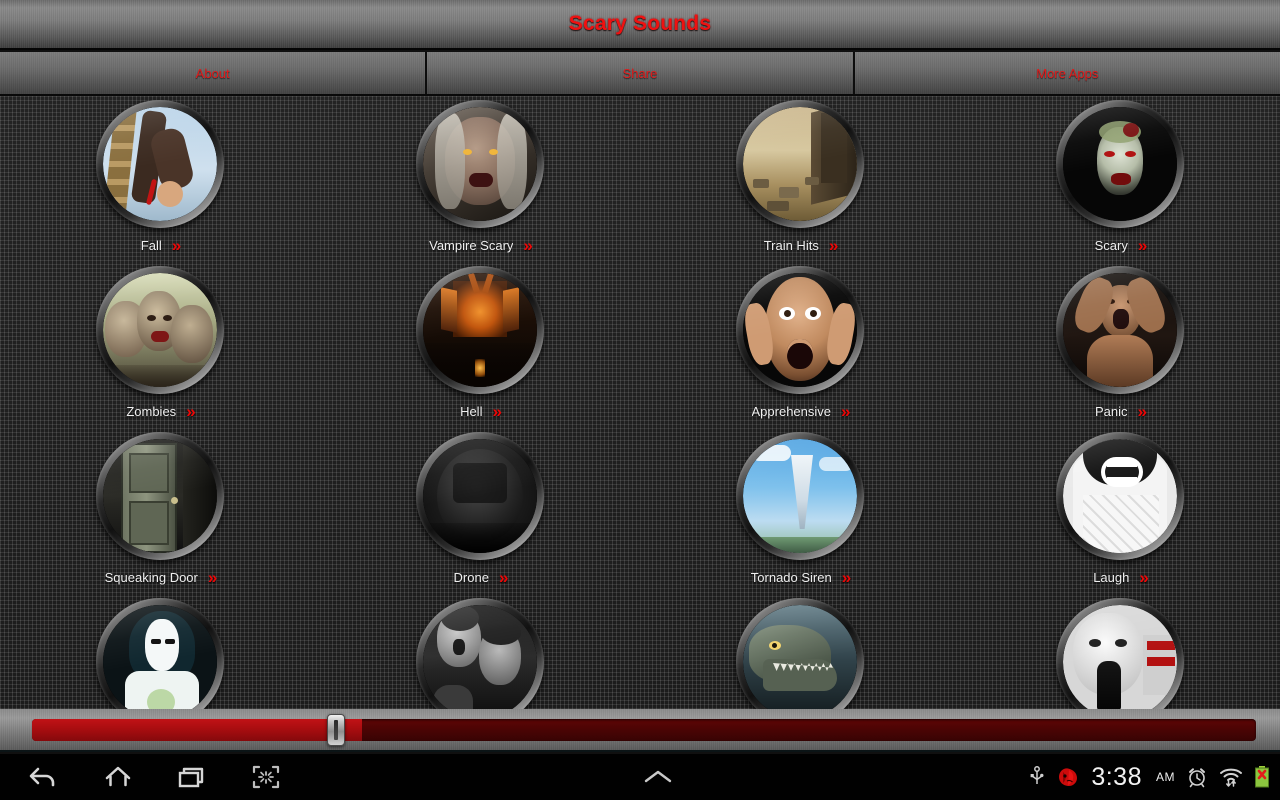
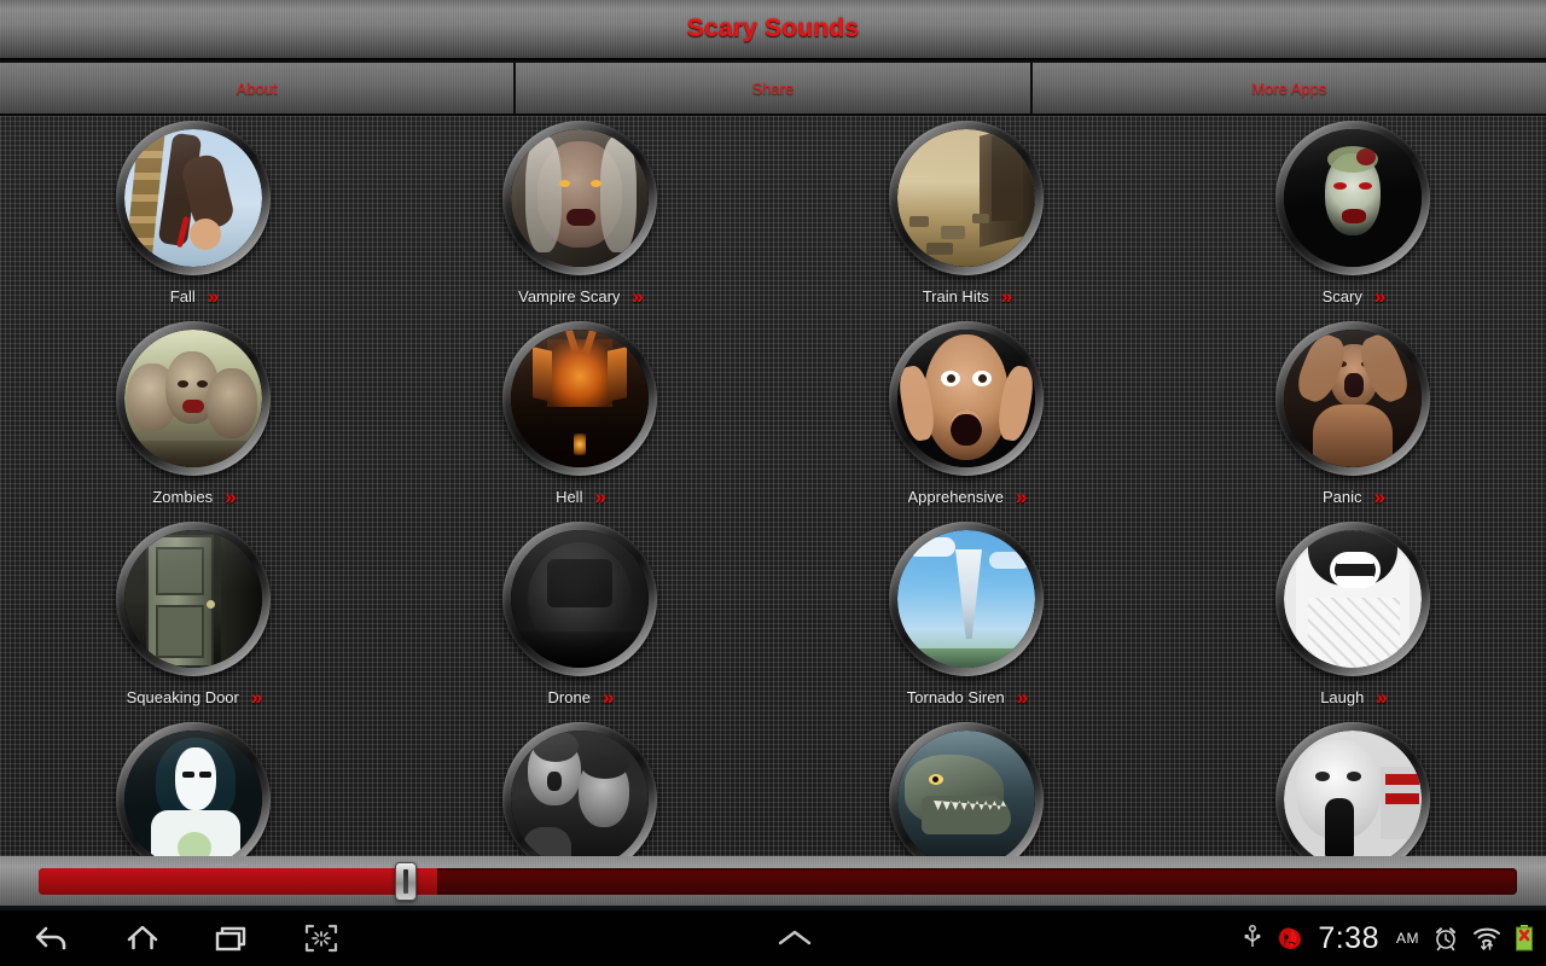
  Scary Sounds
  About
  Share
  More Apps
  Fall
  »
  Vampire Scary
  »
  Train Hits
  »
  Scary
  »
  Zombies
  »
  Hell
  »
  Apprehensive
  »
  Panic
  »
  Squeaking Door
  »
  Drone
  »
  Tornado Siren
  »
  Laugh
  »
- 3:38
+ 7:38
  AM
